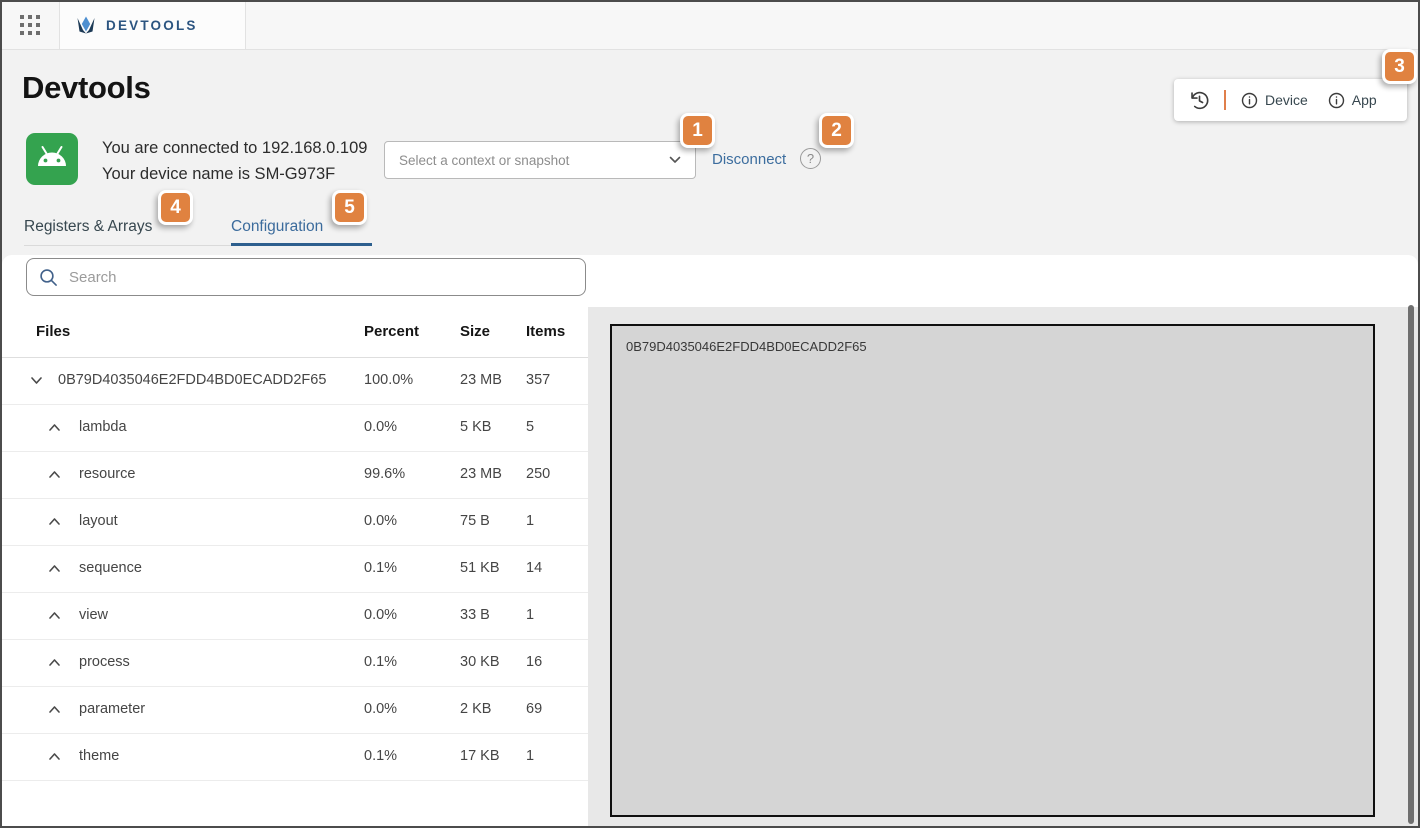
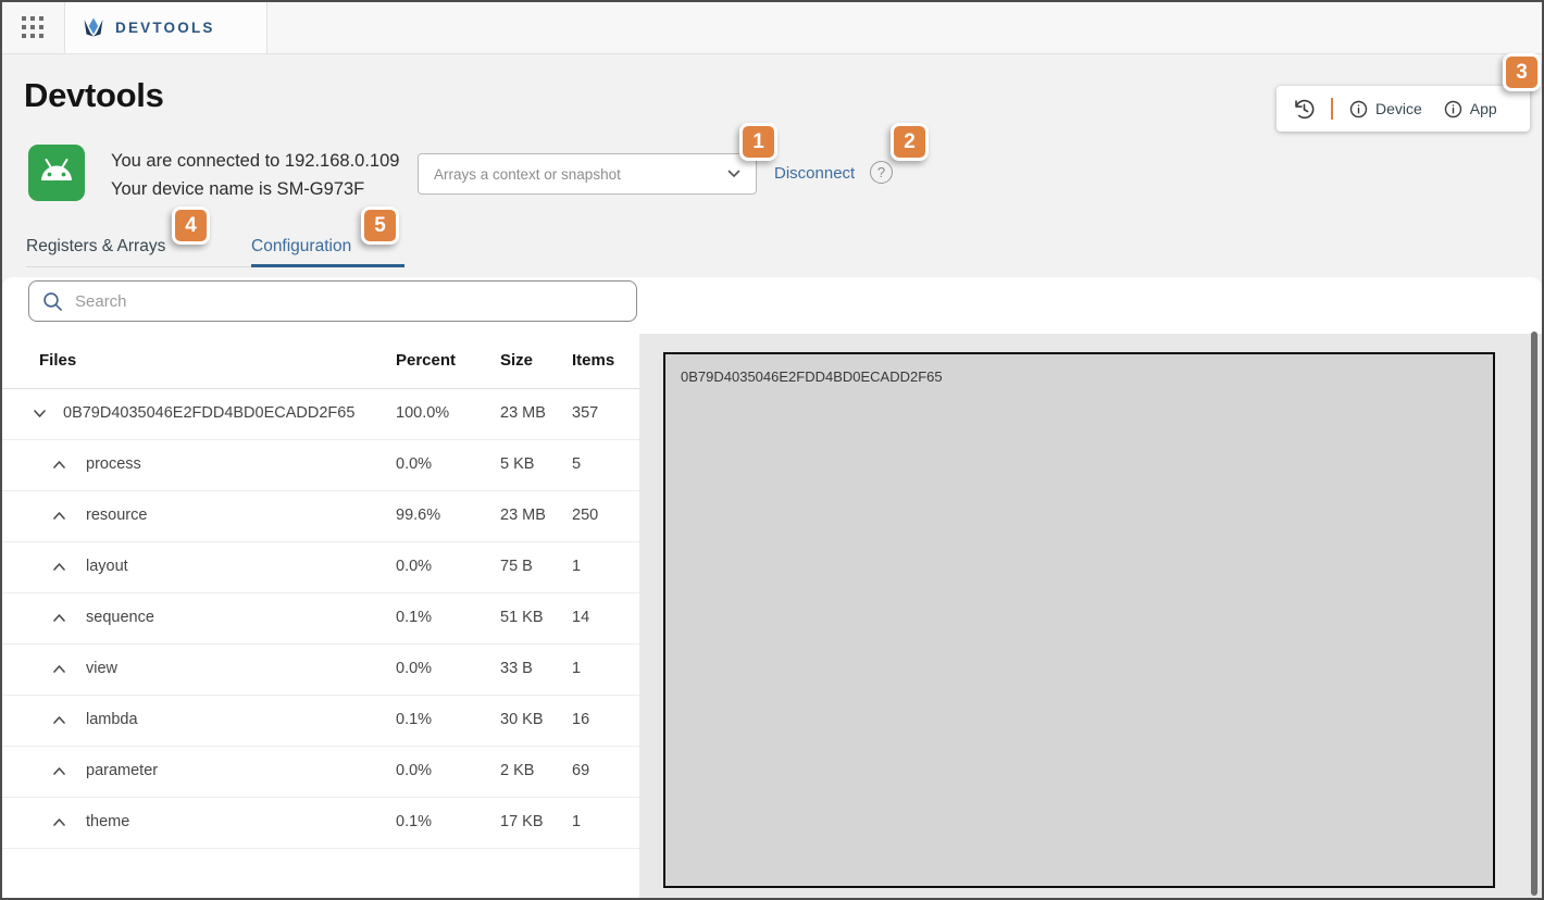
  DEVTOOLS
  Devtools
  You are connected to 192.168.0.109
  Your device name is SM-G973F
- Select a context or snapshot
+ Arrays a context or snapshot
  Disconnect
  ?
  Device
  App
  1
  2
  3
  4
  5
  Registers & Arrays
  Configuration
  Search
  Files
  Percent
  Size
  Items
  0B79D4035046E2FDD4BD0ECADD2F65
  100.0%
  23 MB
  357
- lambda
+ process
  0.0%
  5 KB
  5
  resource
  99.6%
  23 MB
  250
  layout
  0.0%
  75 B
  1
  sequence
  0.1%
  51 KB
  14
  view
  0.0%
  33 B
  1
- process
+ lambda
  0.1%
  30 KB
  16
  parameter
  0.0%
  2 KB
  69
  theme
  0.1%
  17 KB
  1
  0B79D4035046E2FDD4BD0ECADD2F65
